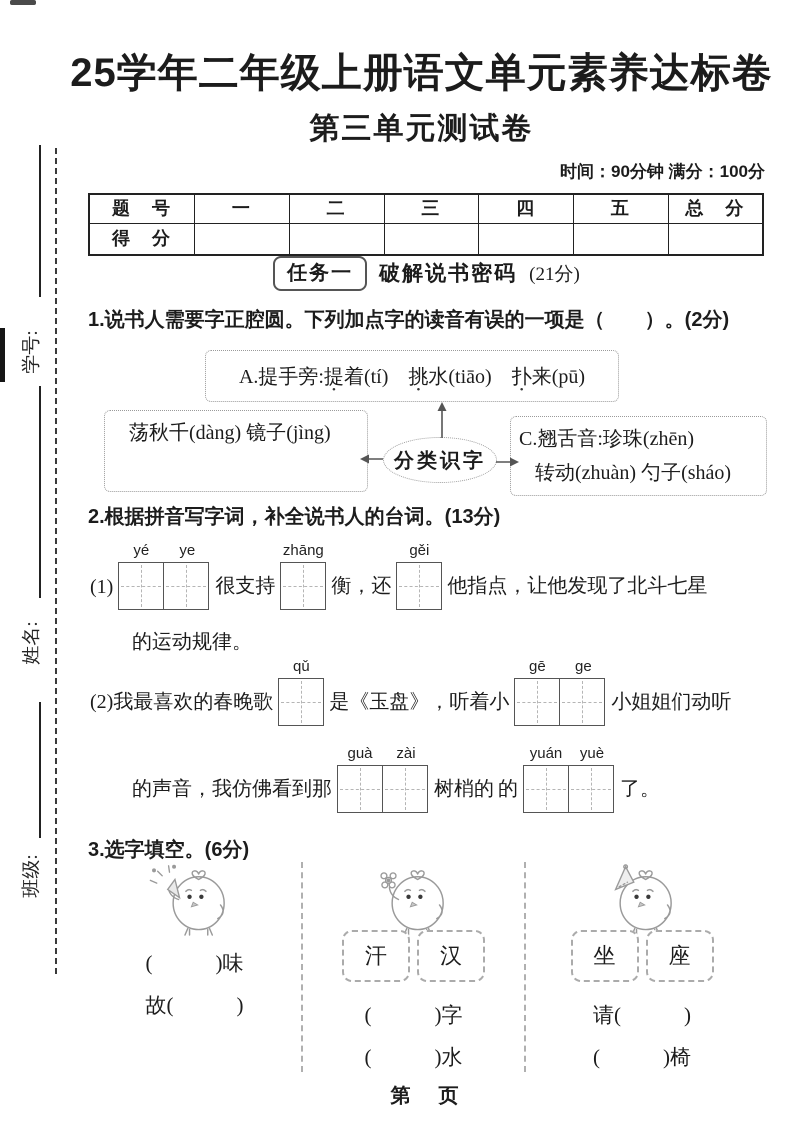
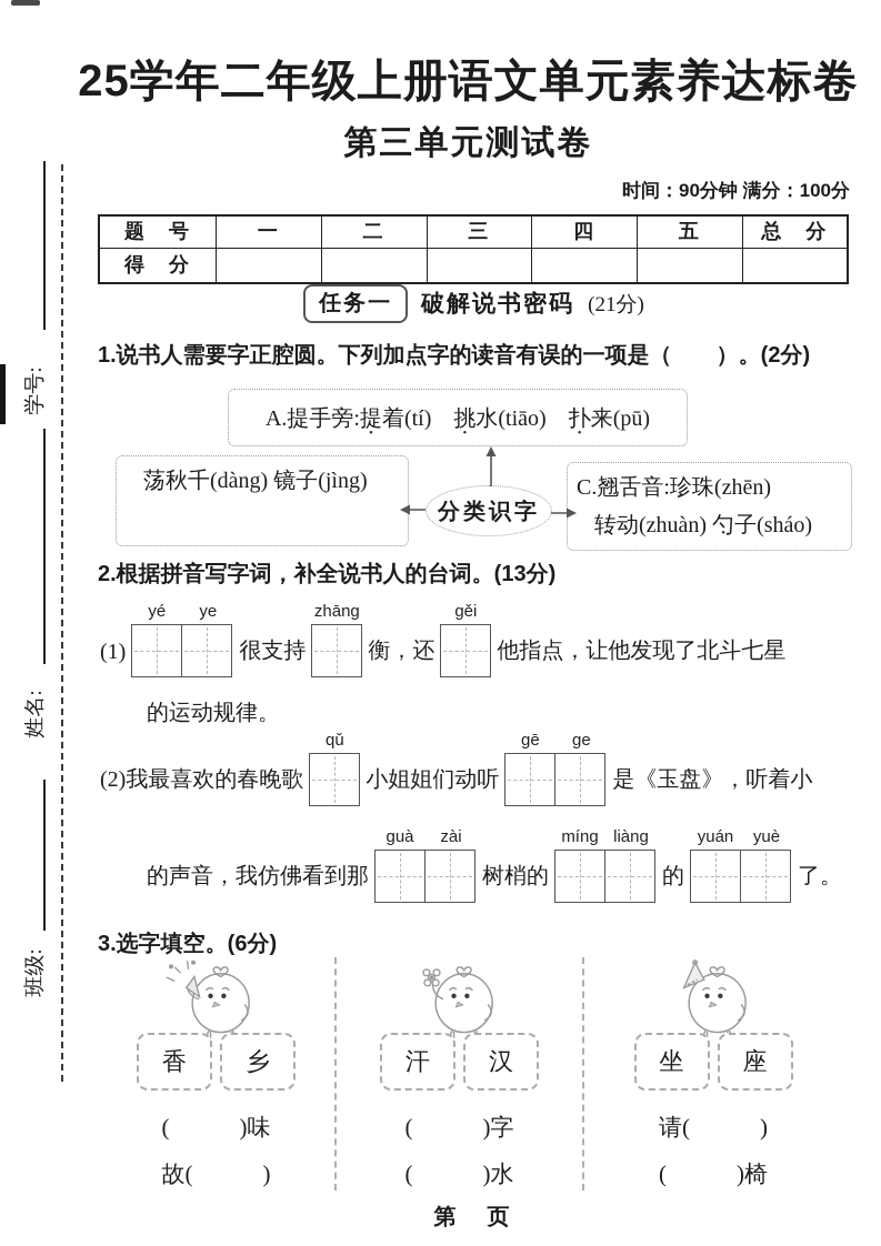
  25学年二年级上册语文单元素养达标卷
  第三单元测试卷
  时间：90分钟 满分：100分
  题 号	一	二	三	四	五	总 分
  得 分
  任务一
  破解说书密码
  (21分)
  1.说书人需要字正腔圆。下列加点字的读音有误的一项是（ ）。(2分)
  A.提手旁:
  提
  着(tí)
  挑
  水(tiāo)
  扑
  来(pū)
  荡秋千(dàng) 镜子(jìng)
  C.翘舌音:珍珠(zhēn)
  转动(zhuàn) 勺子(sháo)
  分类识字
  2.根据拼音写字词，补全说书人的台词。(13分)
  (1)
  yé
  ye
  很支持
  zhāng
  衡，还
  gěi
  他指点，让他发现了北斗七星
  的运动规律。
  (2)我最喜欢的春晚歌
  qǔ
- 是《玉盘》，听着小
+ 小姐姐们动听
  gē
  ge
- 小姐姐们动听
+ 是《玉盘》，听着小
  的声音，我仿佛看到那
  guà
  zài
  树梢的
+ míng
+ liàng
  的
  yuán
  yuè
  了。
  3.选字填空。(6分)
+ 香
+ 乡
  ( )味
  故( )
  汗
  汉
  ( )字
  ( )水
  坐
  座
  请( )
  ( )椅
  第 页
